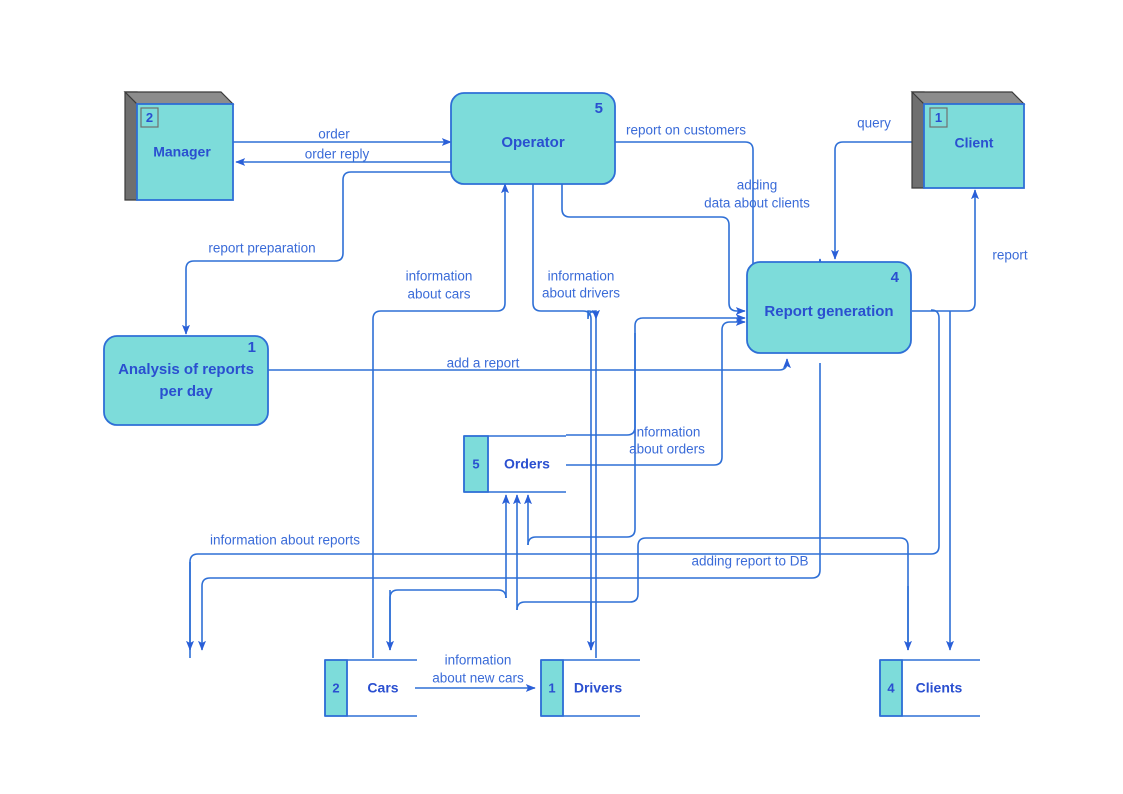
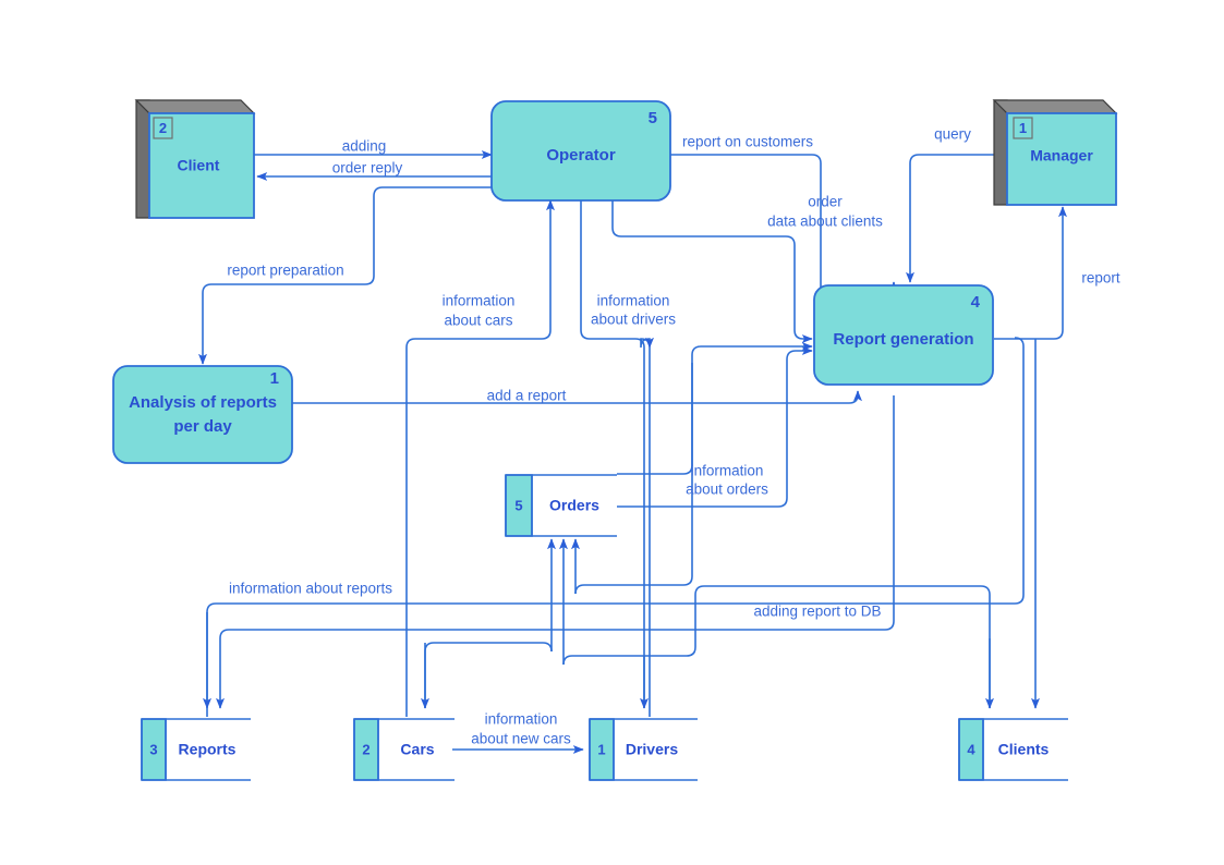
  2
- Manager
+ Client
  1
- Client
+ Manager
  5
  Operator
  1
  Analysis of reports
  per day
  4
  Report generation
  5
  Orders
+ 3
+ Reports
  2
  Cars
  1
  Drivers
  4
  Clients
- order
+ adding
  order reply
  report on customers
  query
- adding
+ order
  data about clients
  report
  report preparation
  information
  about cars
  information
  about drivers
  add a report
  information
  about orders
  information about reports
  adding report to DB
  information
  about new cars
